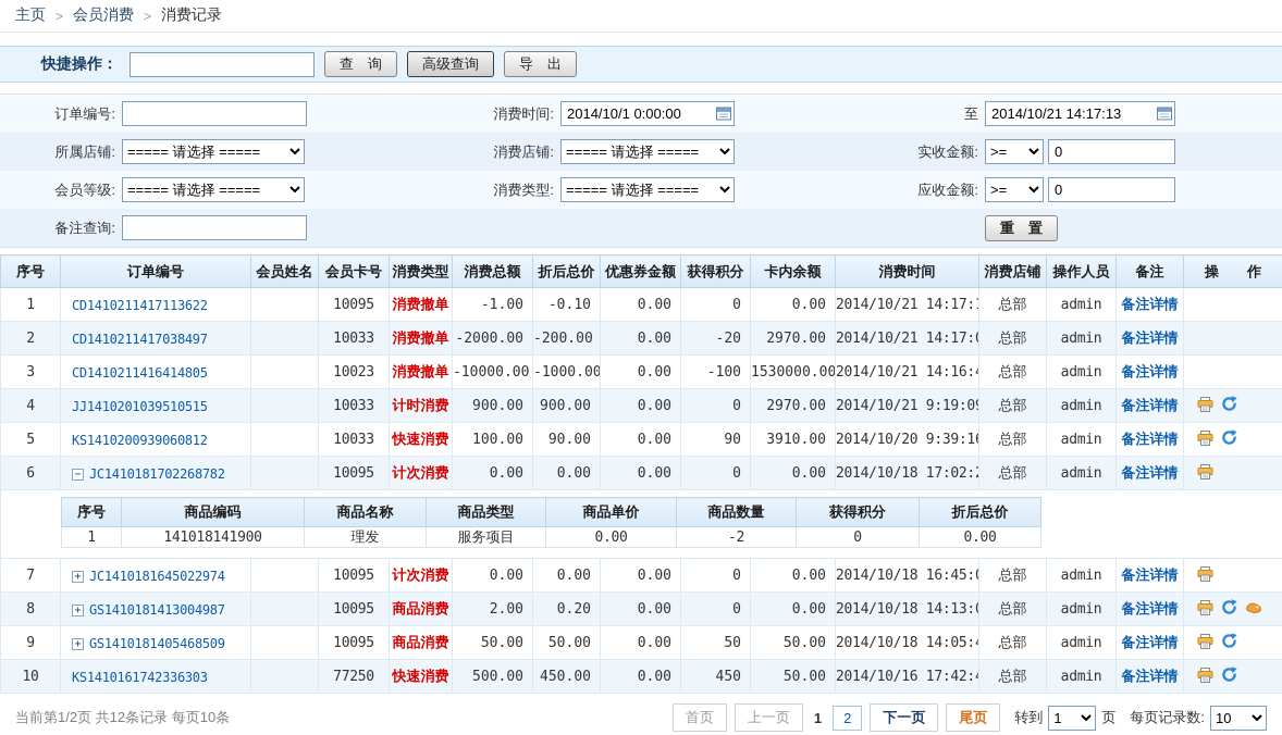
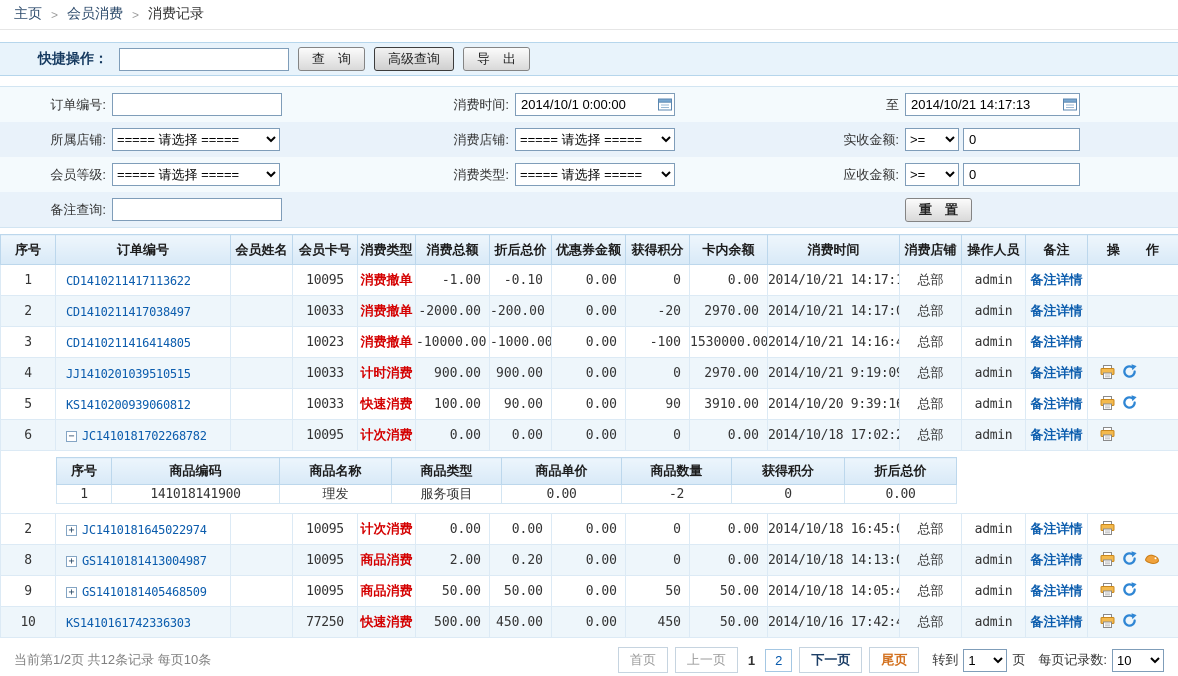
  主页
  >
  会员消费
  >
  消费记录
  快捷操作：
  查 询
  高级查询
  导 出
  订单编号:
  消费时间:
  2014/10/1 0:00:00
  至
  2014/10/21 14:17:13
  所属店铺:
  ===== 请选择 =====
  消费店铺:
  ===== 请选择 =====
  实收金额:
  >=
  0
  会员等级:
  ===== 请选择 =====
  消费类型:
  ===== 请选择 =====
  应收金额:
  >=
  0
  备注查询:
  重 置
  序号	订单编号	会员姓名	会员卡号	消费类型	消费总额	折后总价	优惠券金额	获得积分	卡内余额	消费时间	消费店铺	操作人员	备注	操 作
  1	CD1410211417113622		10095	消费撤单	-1.00	-0.10	0.00	0	0.00	2014/10/21 14:17:	总部	admin	备注详情
  2	CD1410211417038497		10033	消费撤单	-2000.00	-200.00	0.00	-20	2970.00	2014/10/21 14:17:	总部	admin	备注详情
  3	CD1410211416414805		10023	消费撤单	-10000.00	-1000.00	0.00	-100	1530000.00	2014/10/21 14:16:	总部	admin	备注详情
  4	JJ1410201039510515		10033	计时消费	900.00	900.00	0.00	0	2970.00	2014/10/21 9:19:0	总部	admin	备注详情
  5	KS1410200939060812		10033	快速消费	100.00	90.00	0.00	90	3910.00	2014/10/20 9:39:1	总部	admin	备注详情
  6	− JC1410181702268782		10095	计次消费	0.00	0.00	0.00	0	0.00	2014/10/18 17:02:	总部	admin	备注详情
  序号	商品编码	商品名称	商品类型	商品单价	商品数量	获得积分	折后总价
  1	141018141900	理发	服务项目	0.00	-2	0	0.00
- 7	+ JC1410181645022974		10095	计次消费	0.00	0.00	0.00	0	0.00	2014/10/18 16:45:	总部	admin	备注详情
+ 2	+ JC1410181645022974		10095	计次消费	0.00	0.00	0.00	0	0.00	2014/10/18 16:45:	总部	admin	备注详情
  8	+ GS1410181413004987		10095	商品消费	2.00	0.20	0.00	0	0.00	2014/10/18 14:13:	总部	admin	备注详情
  9	+ GS1410181405468509		10095	商品消费	50.00	50.00	0.00	50	50.00	2014/10/18 14:05:	总部	admin	备注详情
  10	KS1410161742336303		77250	快速消费	500.00	450.00	0.00	450	50.00	2014/10/16 17:42:	总部	admin	备注详情
  当前第1/2页 共12条记录 每页10条
  首页
  上一页
  1
  2
  下一页
  尾页
  转到
  1
  页
  每页记录数:
  10
